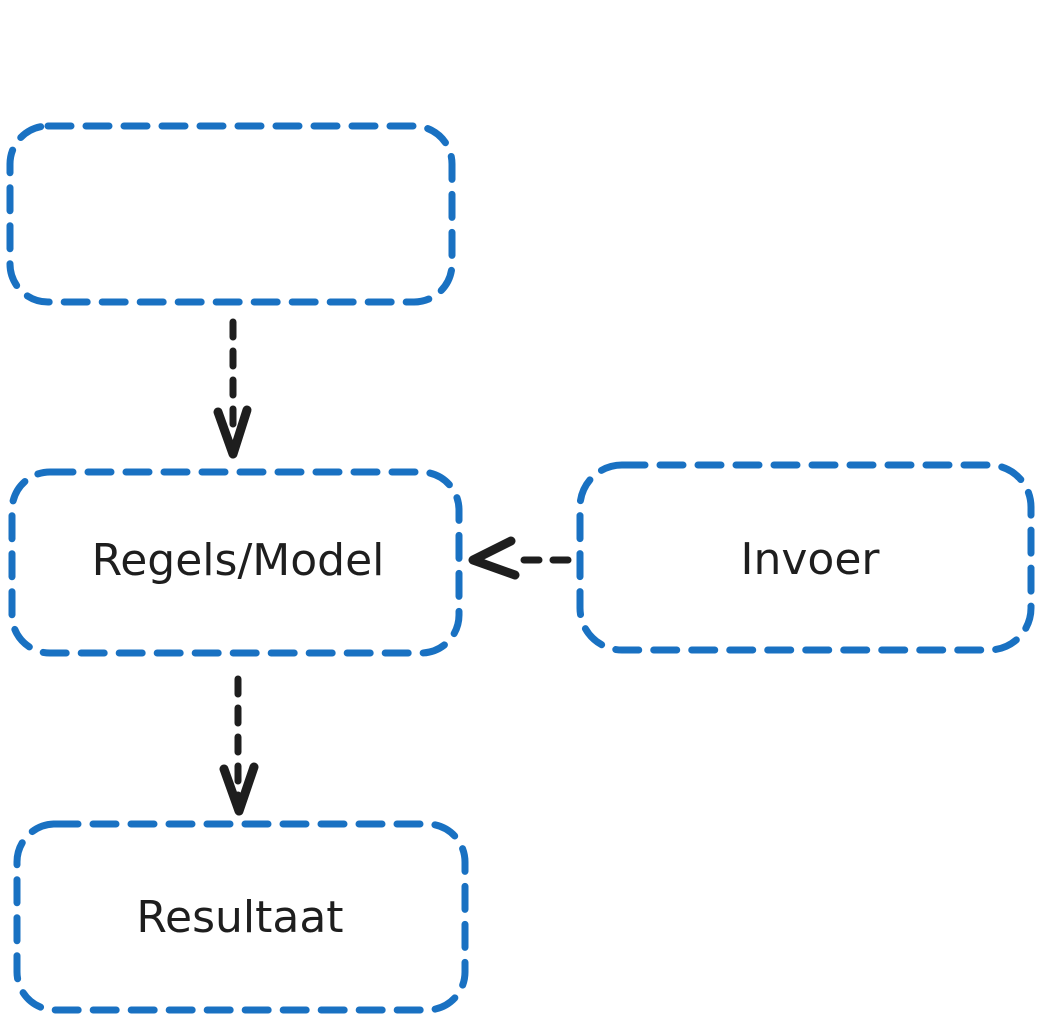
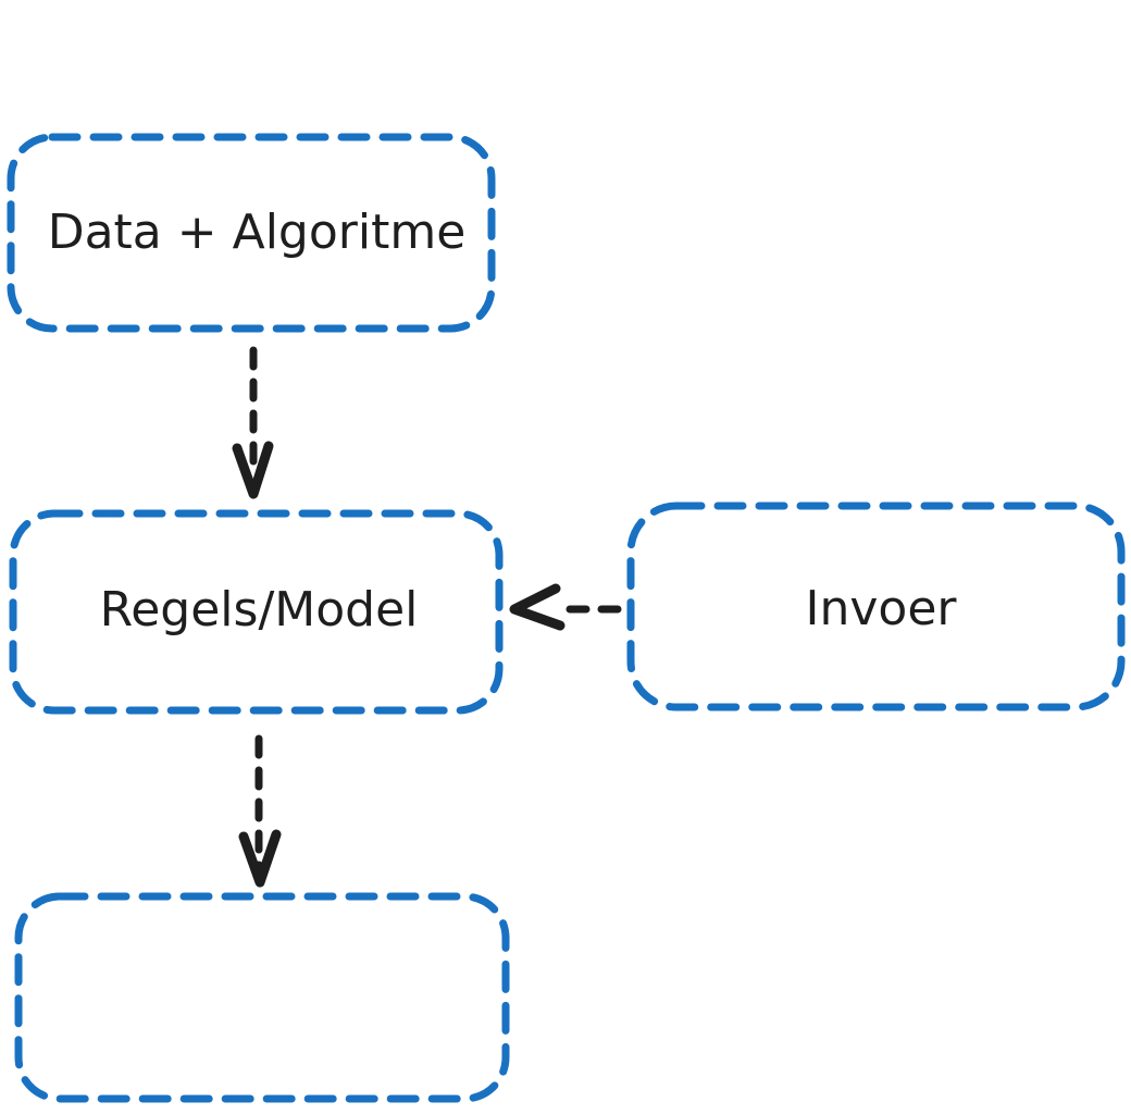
+ Data + Algoritme
  Regels/Model
  Invoer
- Resultaat
